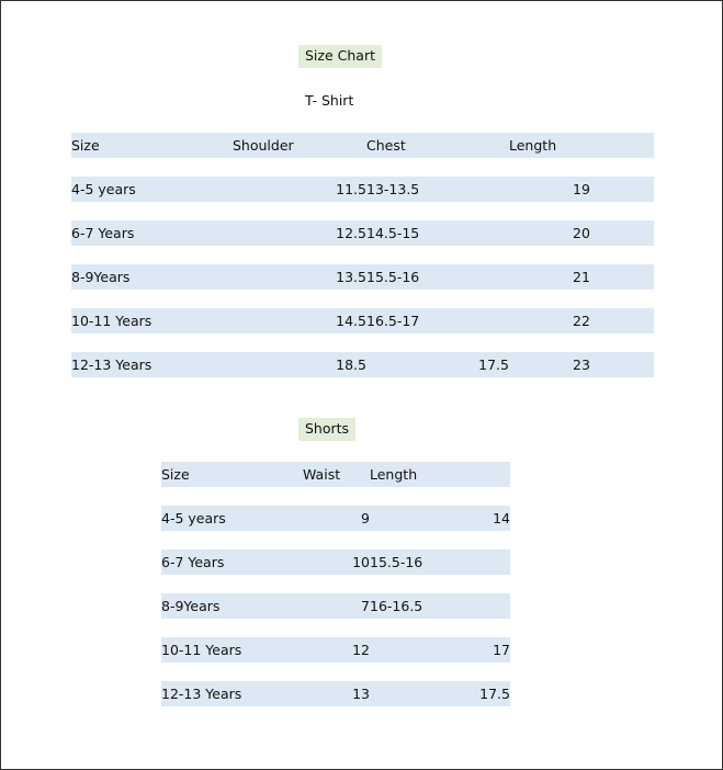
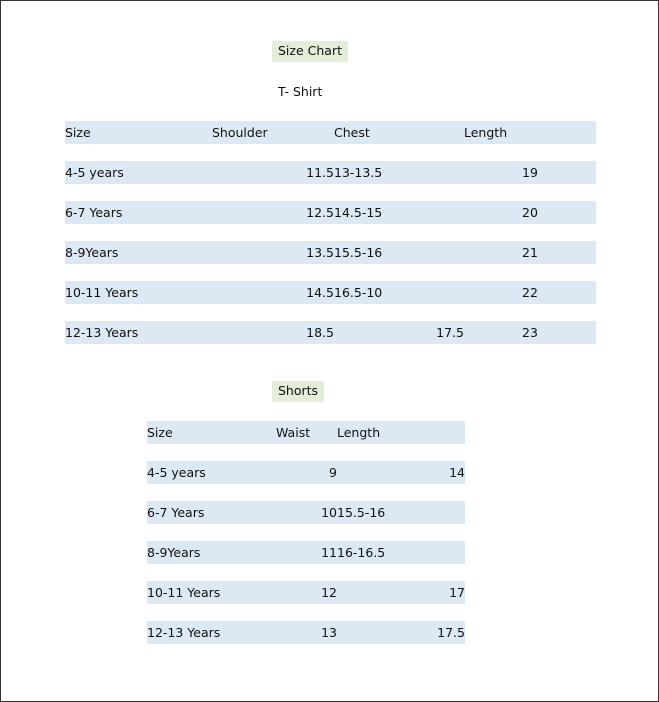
  Size Chart
  T- Shirt
  Size	Shoulder	Chest	Length
  4-5 years	11.5	13-13.5	19
  6-7 Years	12.5	14.5-15	20
  8-9Years	13.5	15.5-16	21
- 10-11 Years	14.5	16.5-17	22
+ 10-11 Years	14.5	16.5-10	22
  12-13 Years	18.5	17.5	23
  Shorts
  Size	Waist	Length
  4-5 years	9	14
  6-7 Years	10	15.5-16
- 8-9Years	7	16-16.5
+ 8-9Years	11	16-16.5
  10-11 Years	12	17
  12-13 Years	13	17.5
